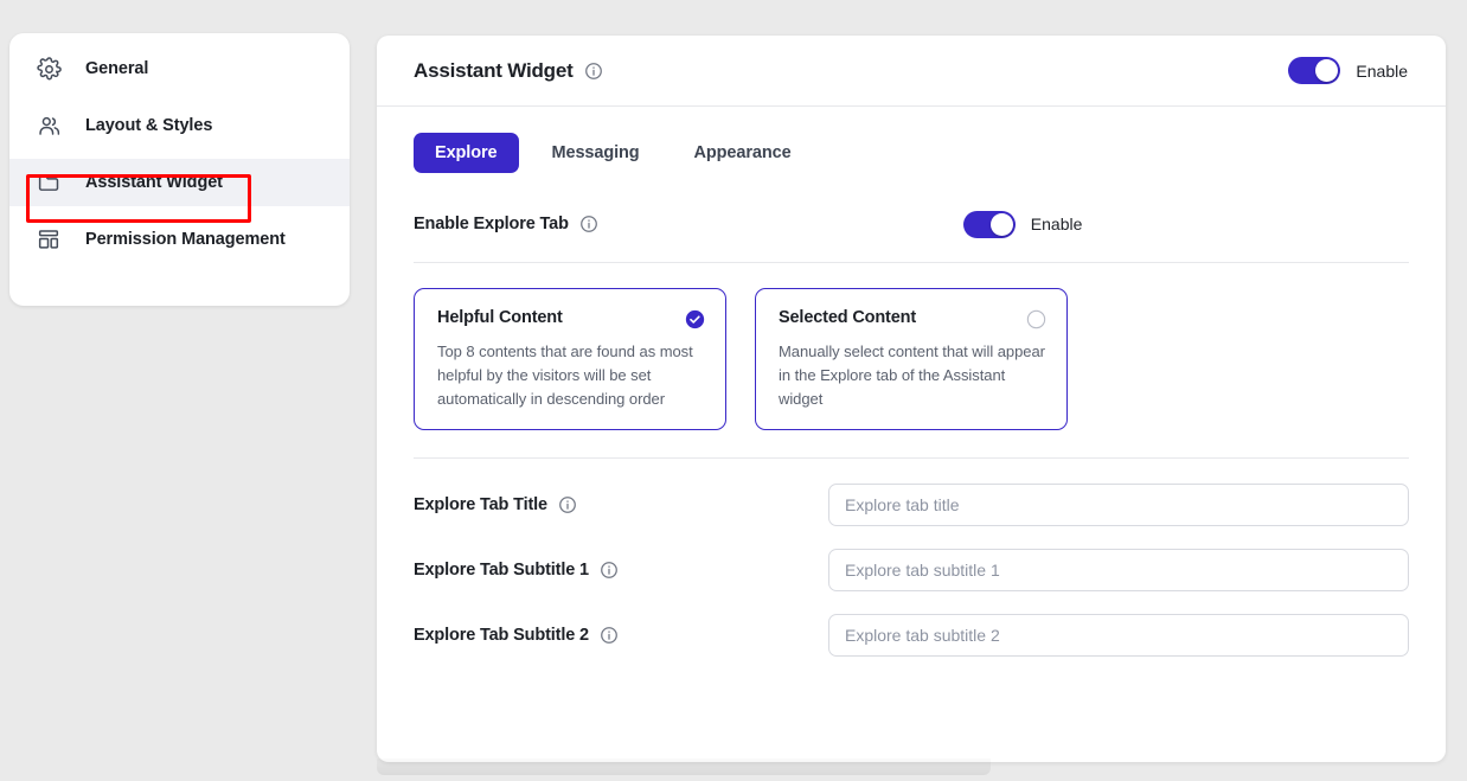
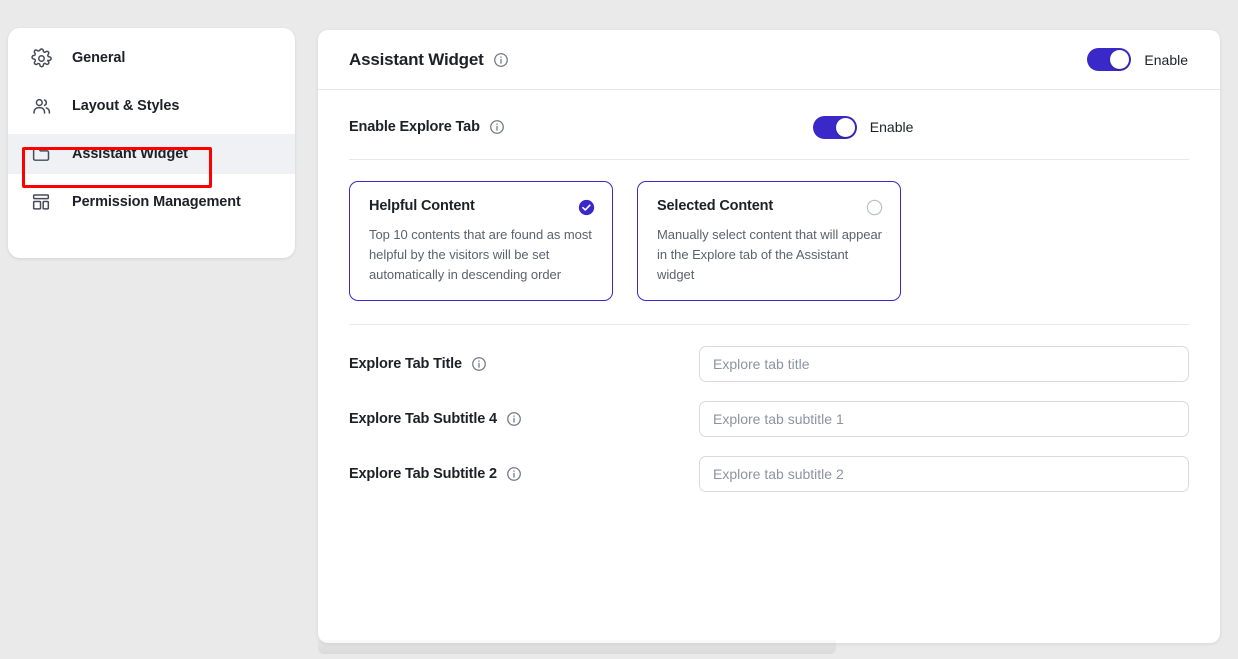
  General
  Layout & Styles
  Assistant Widget
  Permission Management
  Assistant Widget
  Enable
- Explore
- Messaging
- Appearance
  Enable Explore Tab
  Enable
  Helpful Content
- Top 8 contents that are found as most helpful by the visitors will be set automatically in descending order
+ Top 10 contents that are found as most helpful by the visitors will be set automatically in descending order
  Selected Content
  Manually select content that will appear in the Explore tab of the Assistant widget
  Explore Tab Title
  Explore tab title
- Explore Tab Subtitle 1
+ Explore Tab Subtitle 4
  Explore tab subtitle 1
  Explore Tab Subtitle 2
  Explore tab subtitle 2
